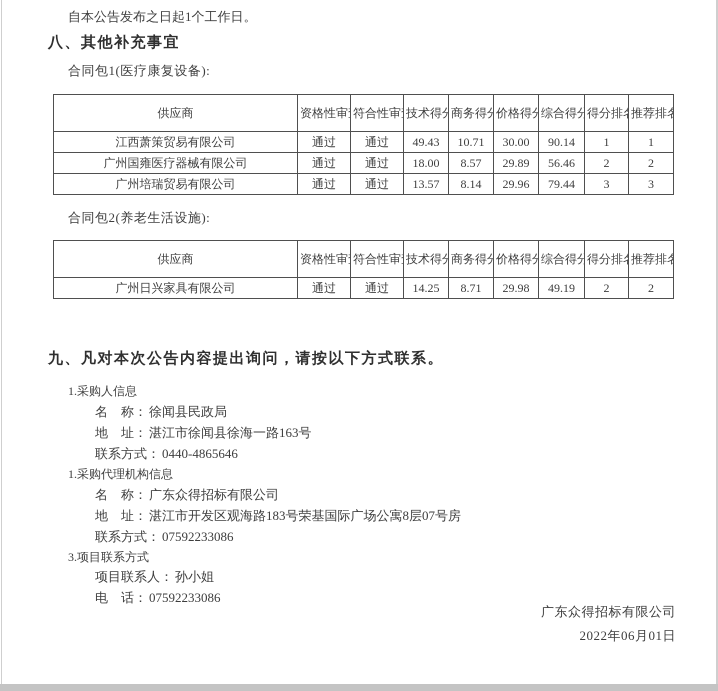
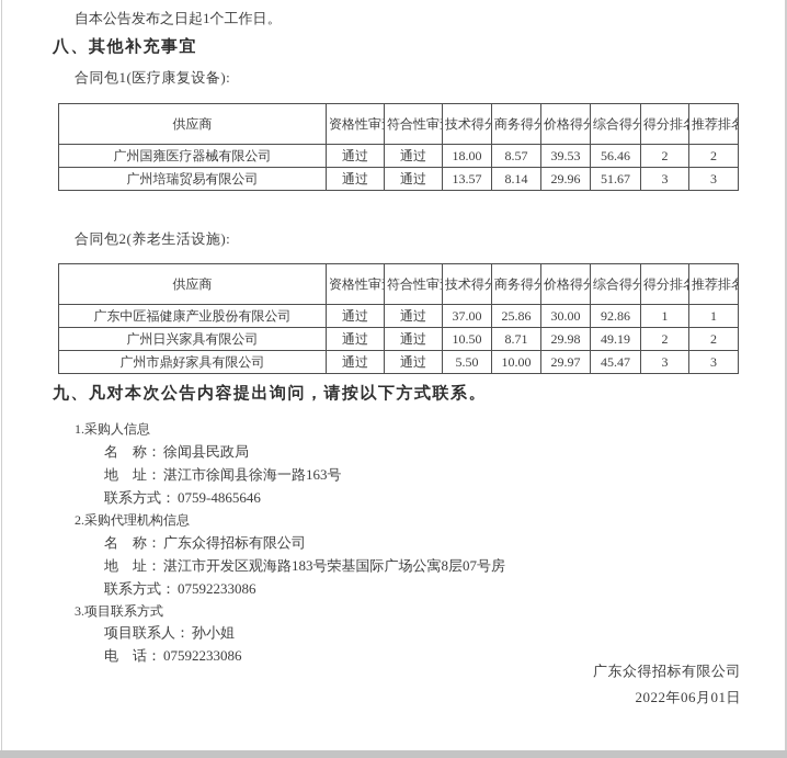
  自本公告发布之日起1个工作日。
  八、其他补充事宜
  合同包1(医疗康复设备):
  供应商	资格性审	符合性审	技术得分	商务得分	价格得分	综合得分	得分排	推荐排名
- 江西萧策贸易有限公司	通过	通过	49.43	10.71	30.00	90.14	1	1
- 广州国雍医疗器械有限公司	通过	通过	18.00	8.57	29.89	56.46	2	2
+ 广州国雍医疗器械有限公司	通过	通过	18.00	8.57	39.53	56.46	2	2
- 广州培瑞贸易有限公司	通过	通过	13.57	8.14	29.96	79.44	3	3
+ 广州培瑞贸易有限公司	通过	通过	13.57	8.14	29.96	51.67	3	3
  合同包2(养老生活设施):
  供应商	资格性审	符合性审	技术得分	商务得分	价格得分	综合得分	得分排	推荐排名
+ 广东中匠福健康产业股份有限公司	通过	通过	37.00	25.86	30.00	92.86	1	1
- 广州日兴家具有限公司	通过	通过	14.25	8.71	29.98	49.19	2	2
+ 广州日兴家具有限公司	通过	通过	10.50	8.71	29.98	49.19	2	2
+ 广州市鼎好家具有限公司	通过	通过	5.50	10.00	29.97	45.47	3	3
  九、凡对本次公告内容提出询问，请按以下方式联系。
  1.采购人信息
  名 称： 徐闻县民政局
  地 址： 湛江市徐闻县徐海一路163号
- 联系方式： 0440-4865646
+ 联系方式： 0759-4865646
- 1.采购代理机构信息
+ 2.采购代理机构信息
  名 称： 广东众得招标有限公司
  地 址： 湛江市开发区观海路183号荣基国际广场公寓8层07号房
  联系方式： 07592233086
  3.项目联系方式
  项目联系人： 孙小姐
  电 话： 07592233086
  广东众得招标有限公司
  2022年06月01日
